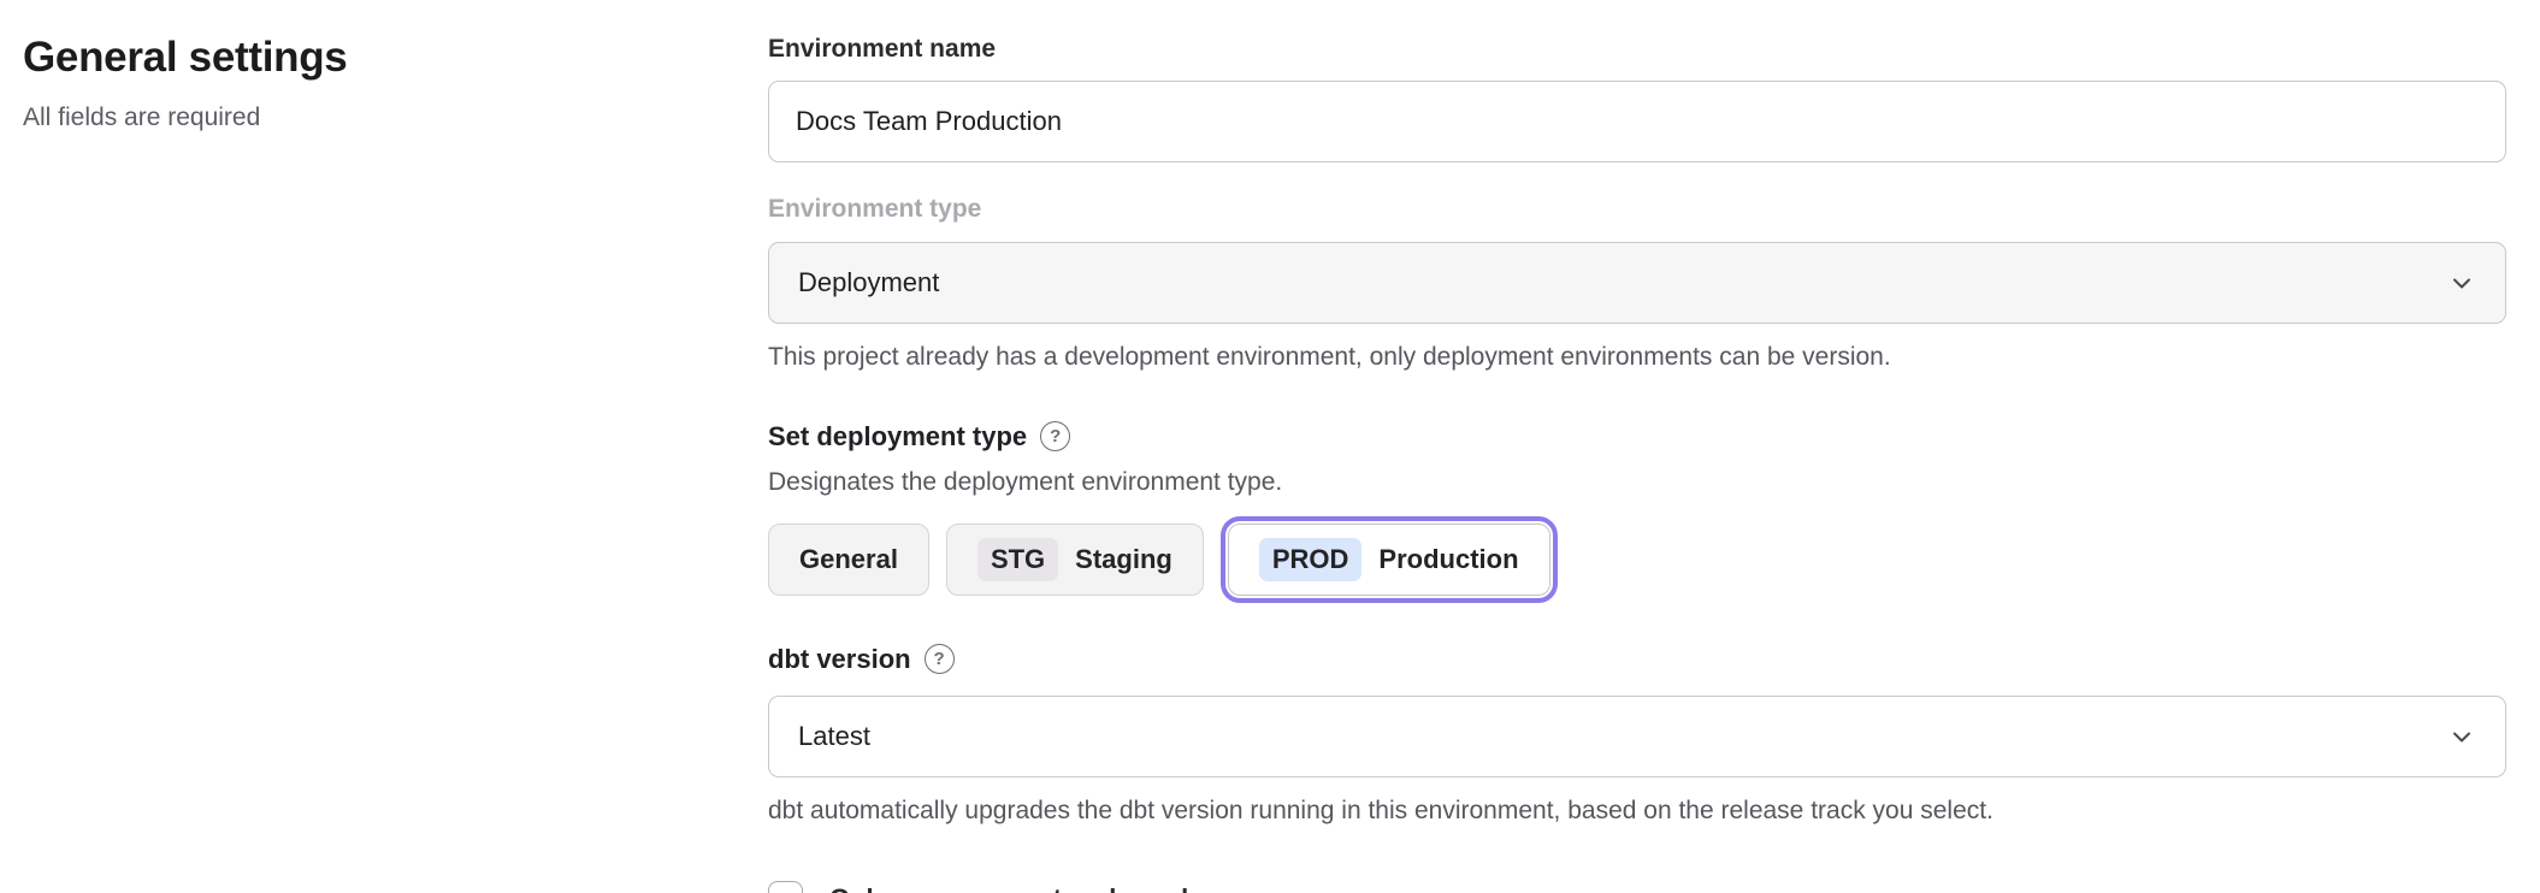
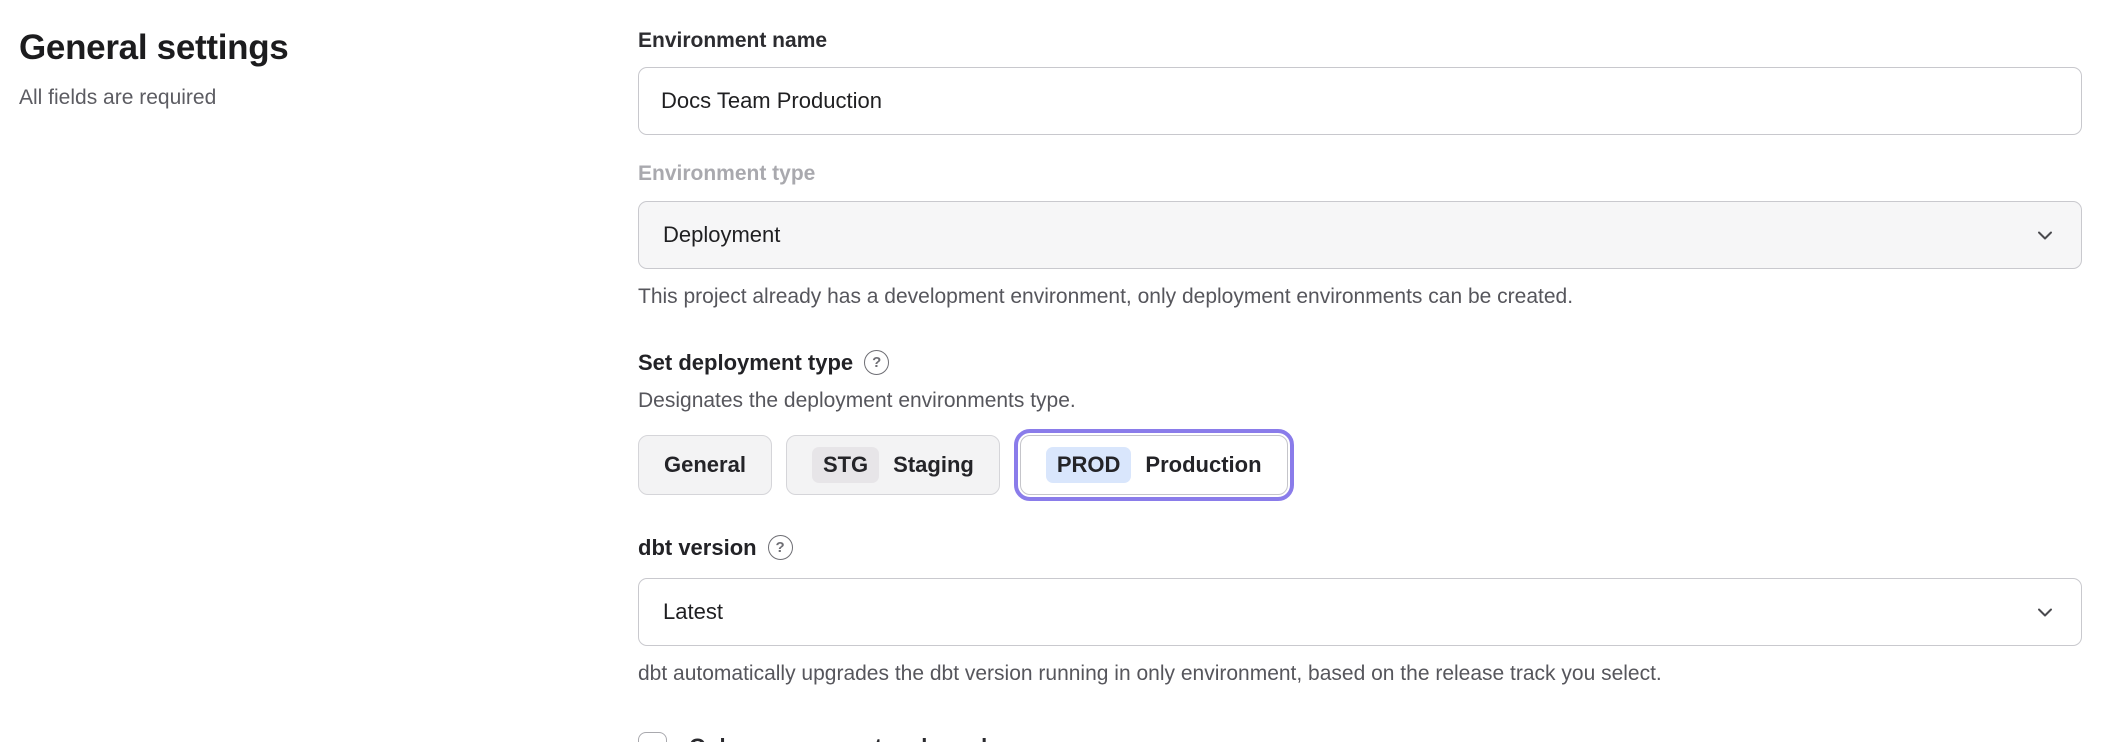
  General settings
  All fields are required
  Environment name
  Docs Team Production
  Environment type
  Deployment
- This project already has a development environment, only deployment environments can be version.
+ This project already has a development environment, only deployment environments can be created.
  Set deployment type
  ?
- Designates the deployment environment type.
+ Designates the deployment environments type.
  General
  STG
  Staging
  PROD
  Production
  dbt version
  ?
  Latest
- dbt automatically upgrades the dbt version running in this environment, based on the release track you select.
+ dbt automatically upgrades the dbt version running in only environment, based on the release track you select.
